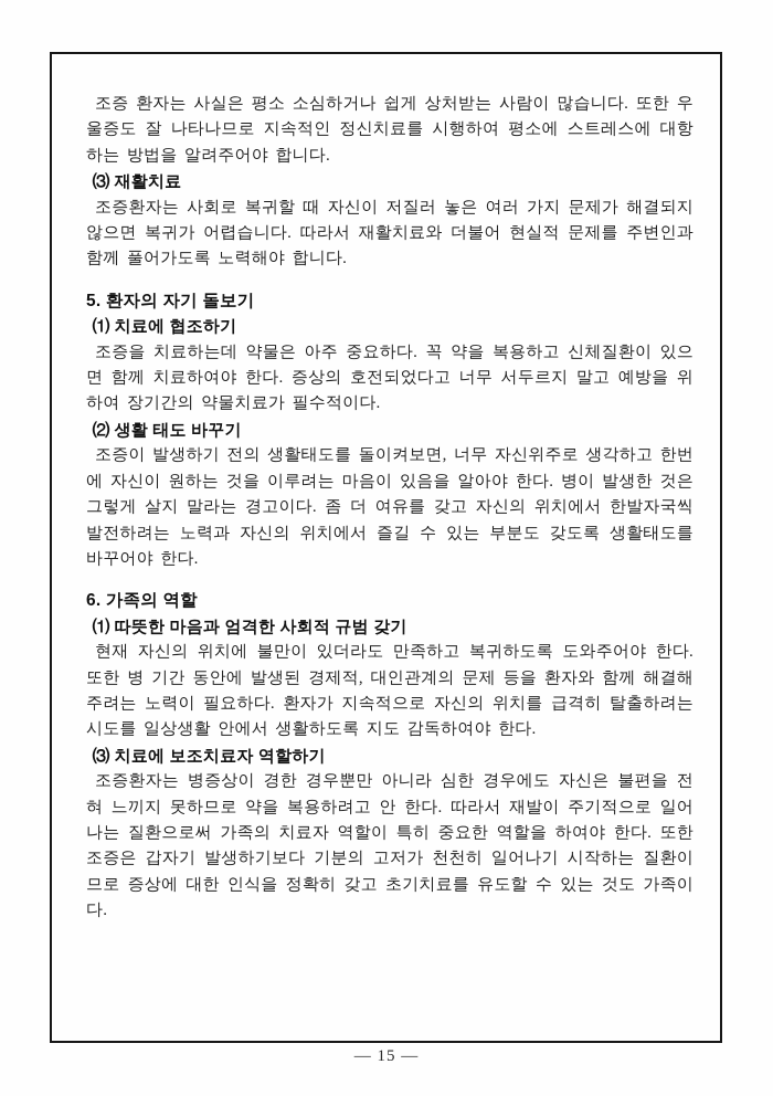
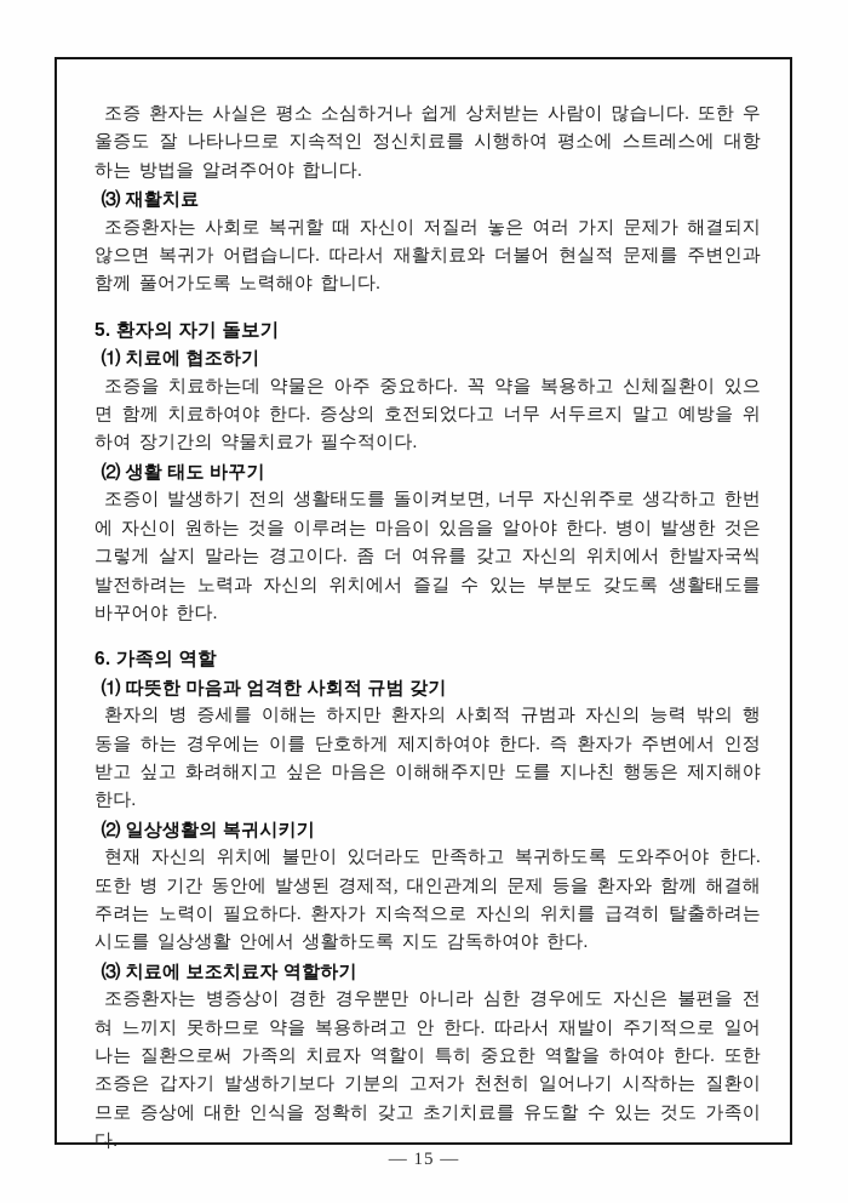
  조증 환자는 사실은 평소 소심하거나 쉽게 상처받는 사람이 많습니다. 또한 우울증도 잘 나타나므로 지속적인 정신치료를 시행하여 평소에 스트레스에 대항하는 방법을 알려주어야 합니다.
  ⑶ 재활치료
  조증환자는 사회로 복귀할 때 자신이 저질러 놓은 여러 가지 문제가 해결되지 않으면 복귀가 어렵습니다. 따라서 재활치료와 더불어 현실적 문제를 주변인과 함께 풀어가도록 노력해야 합니다.
  5. 환자의 자기 돌보기
  ⑴ 치료에 협조하기
  조증을 치료하는데 약물은 아주 중요하다. 꼭 약을 복용하고 신체질환이 있으면 함께 치료하여야 한다. 증상의 호전되었다고 너무 서두르지 말고 예방을 위하여 장기간의 약물치료가 필수적이다.
  ⑵ 생활 태도 바꾸기
  조증이 발생하기 전의 생활태도를 돌이켜보면, 너무 자신위주로 생각하고 한번에 자신이 원하는 것을 이루려는 마음이 있음을 알아야 한다. 병이 발생한 것은 그렇게 살지 말라는 경고이다. 좀 더 여유를 갖고 자신의 위치에서 한발자국씩 발전하려는 노력과 자신의 위치에서 즐길 수 있는 부분도 갖도록 생활태도를 바꾸어야 한다.
  6. 가족의 역할
  ⑴ 따뜻한 마음과 엄격한 사회적 규범 갖기
+ 환자의 병 증세를 이해는 하지만 환자의 사회적 규범과 자신의 능력 밖의 행동을 하는 경우에는 이를 단호하게 제지하여야 한다. 즉 환자가 주변에서 인정받고 싶고 화려해지고 싶은 마음은 이해해주지만 도를 지나친 행동은 제지해야 한다.
+ ⑵ 일상생활의 복귀시키기
  현재 자신의 위치에 불만이 있더라도 만족하고 복귀하도록 도와주어야 한다. 또한 병 기간 동안에 발생된 경제적, 대인관계의 문제 등을 환자와 함께 해결해주려는 노력이 필요하다. 환자가 지속적으로 자신의 위치를 급격히 탈출하려는 시도를 일상생활 안에서 생활하도록 지도 감독하여야 한다.
  ⑶ 치료에 보조치료자 역할하기
  조증환자는 병증상이 경한 경우뿐만 아니라 심한 경우에도 자신은 불편을 전혀 느끼지 못하므로 약을 복용하려고 안 한다. 따라서 재발이 주기적으로 일어나는 질환으로써 가족의 치료자 역할이 특히 중요한 역할을 하여야 한다. 또한 조증은 갑자기 발생하기보다 기분의 고저가 천천히 일어나기 시작하는 질환이므로 증상에 대한 인식을 정확히 갖고 초기치료를 유도할 수 있는 것도 가족이다.
  — 15 —
